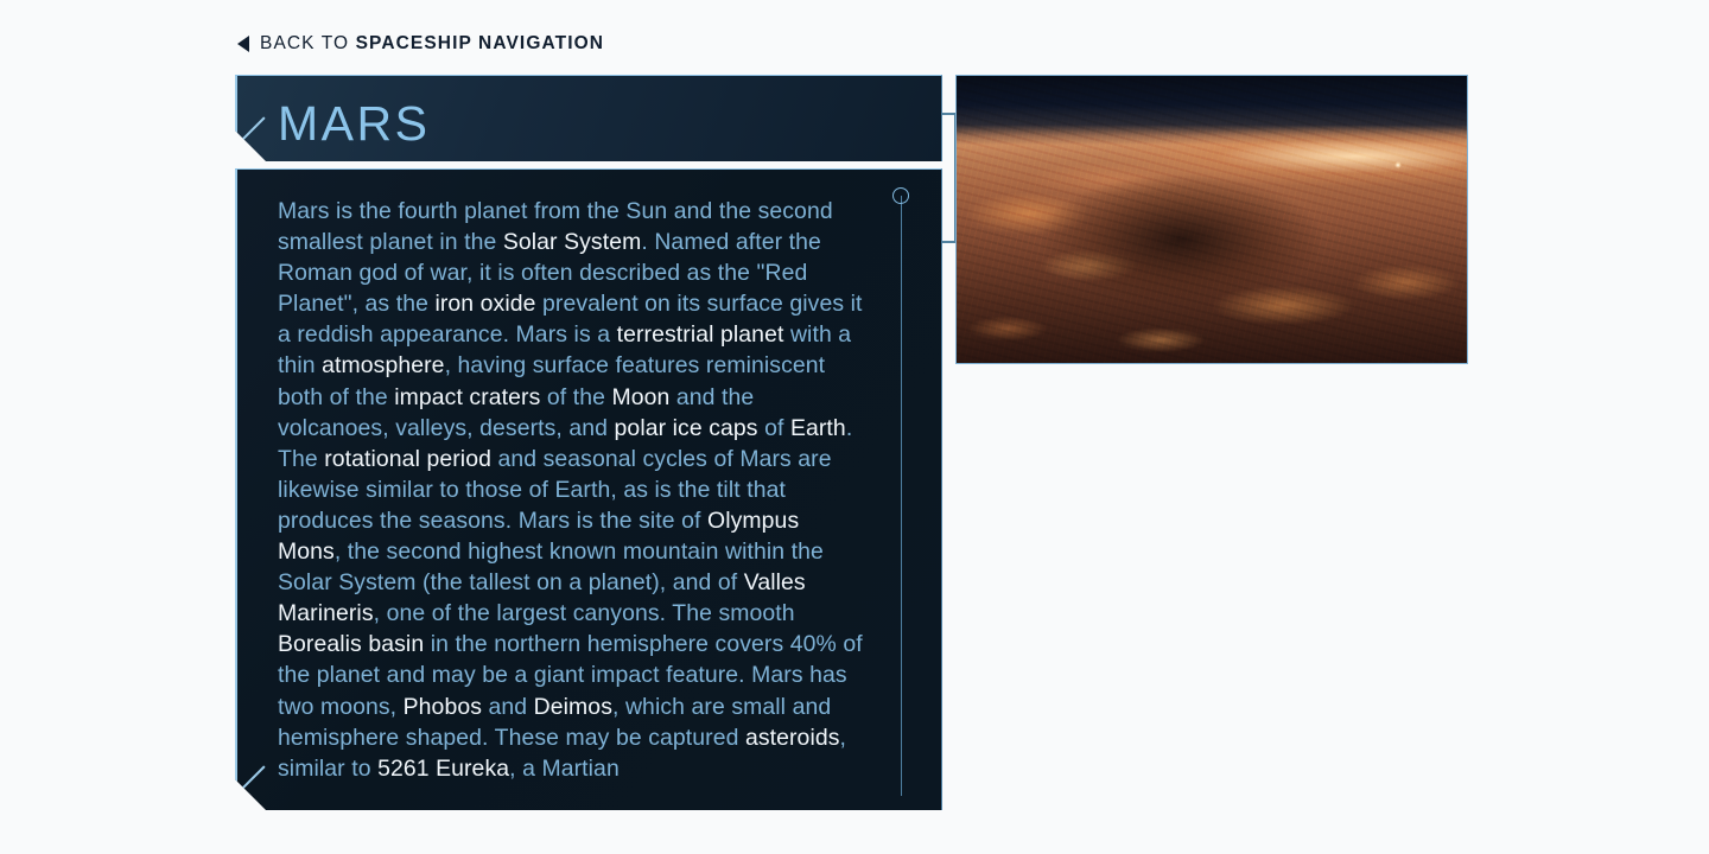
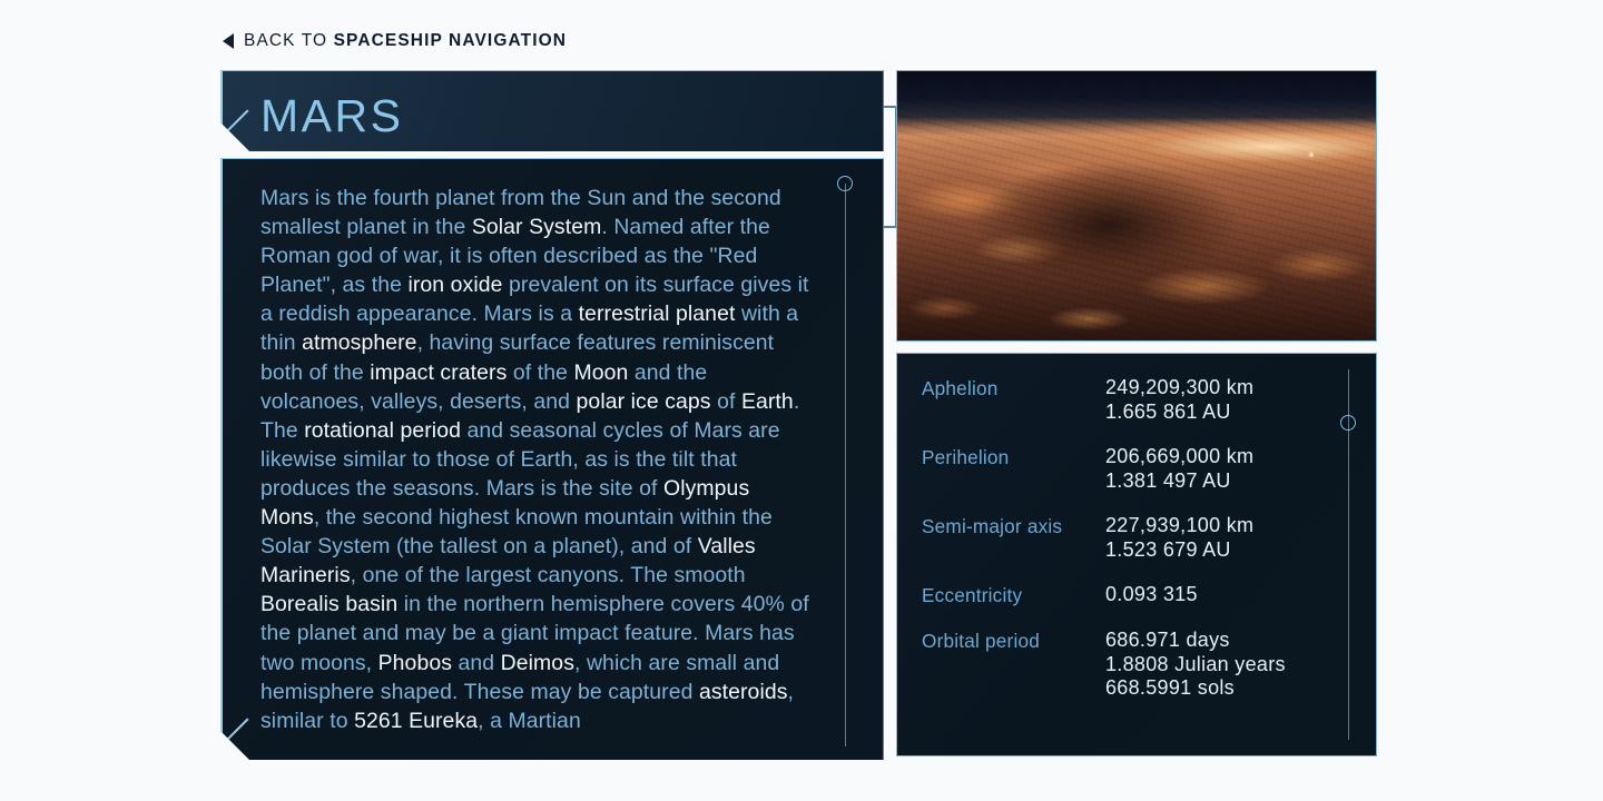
  BACK TO SPACESHIP NAVIGATION
  MARS
  Mars is the fourth planet from the Sun and the second smallest planet in the Solar System. Named after the Roman god of war, it is often described as the "Red Planet", as the iron oxide prevalent on its surface gives it a reddish appearance. Mars is a terrestrial planet with a thin atmosphere, having surface features reminiscent both of the impact craters of the Moon and the volcanoes, valleys, deserts, and polar ice caps of Earth. The rotational period and seasonal cycles of Mars are likewise similar to those of Earth, as is the tilt that produces the seasons. Mars is the site of Olympus Mons, the second highest known mountain within the Solar System (the tallest on a planet), and of Valles Marineris, one of the largest canyons. The smooth Borealis basin in the northern hemisphere covers 40% of the planet and may be a giant impact feature. Mars has two moons, Phobos and Deimos, which are small and hemisphere shaped. These may be captured asteroids, similar to 5261 Eureka, a Martian
+ Aphelion
+ 249,209,300 km
+ 1.665 861 AU
+ Perihelion
+ 206,669,000 km
+ 1.381 497 AU
+ Semi-major axis
+ 227,939,100 km
+ 1.523 679 AU
+ Eccentricity
+ 0.093 315
+ Orbital period
+ 686.971 days
+ 1.8808 Julian years
+ 668.5991 sols
